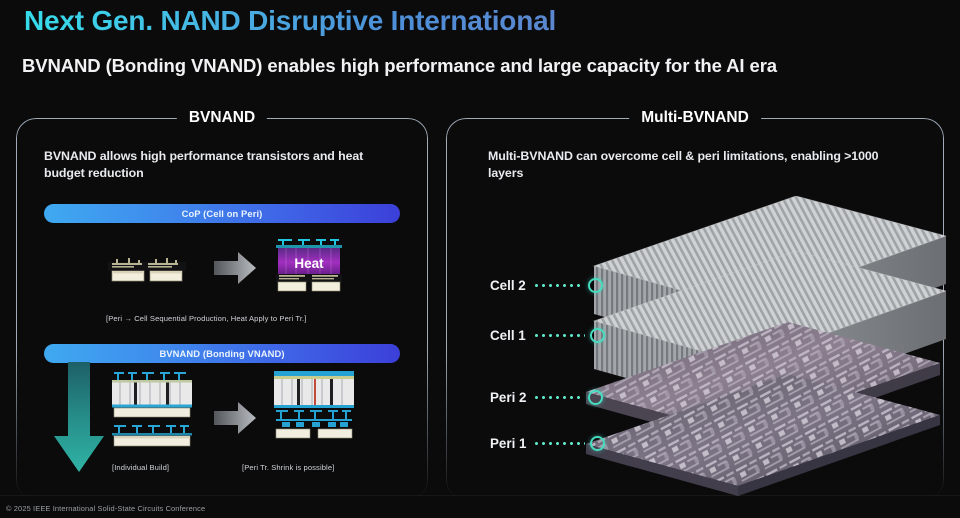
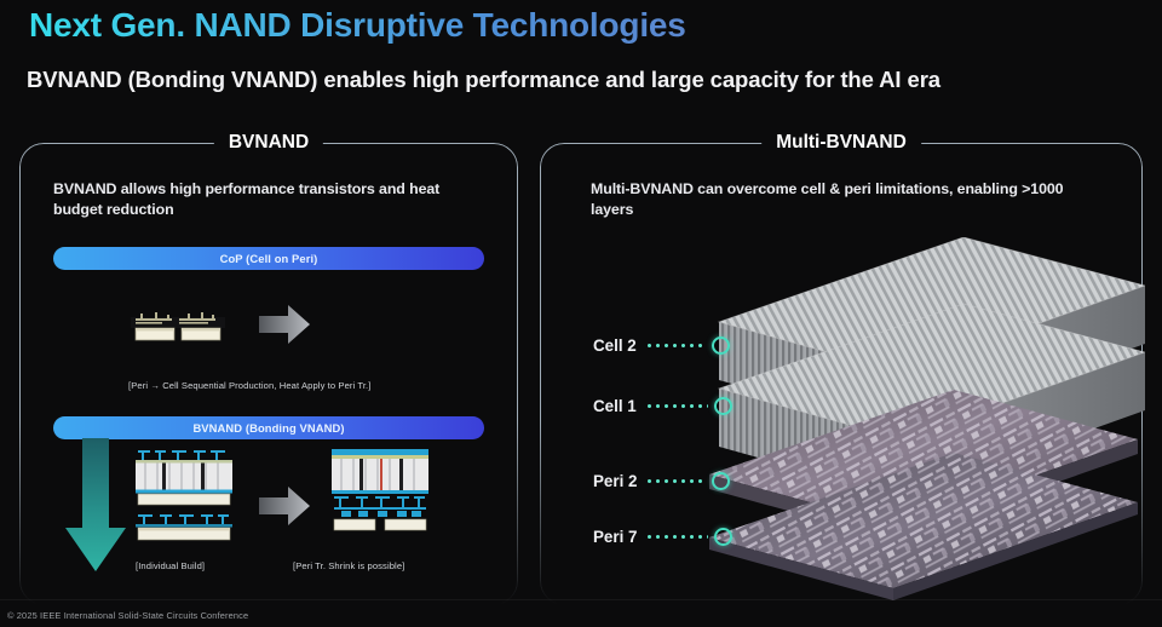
- Next Gen. NAND Disruptive International
+ Next Gen. NAND Disruptive Technologies
  BVNAND (Bonding VNAND) enables high performance and large capacity for the AI era
  BVNAND
  BVNAND allows high performance transistors and heat budget reduction
  CoP (Cell on Peri)
- Heat
  [Peri → Cell Sequential Production, Heat Apply to Peri Tr.]
  BVNAND (Bonding VNAND)
  [Individual Build]
  [Peri Tr. Shrink is possible]
  Multi-BVNAND
  Multi-BVNAND can overcome cell & peri limitations, enabling >1000 layers
  Cell 2
  Cell 1
  Peri 2
- Peri 1
+ Peri 7
  © 2025 IEEE International Solid-State Circuits Conference
